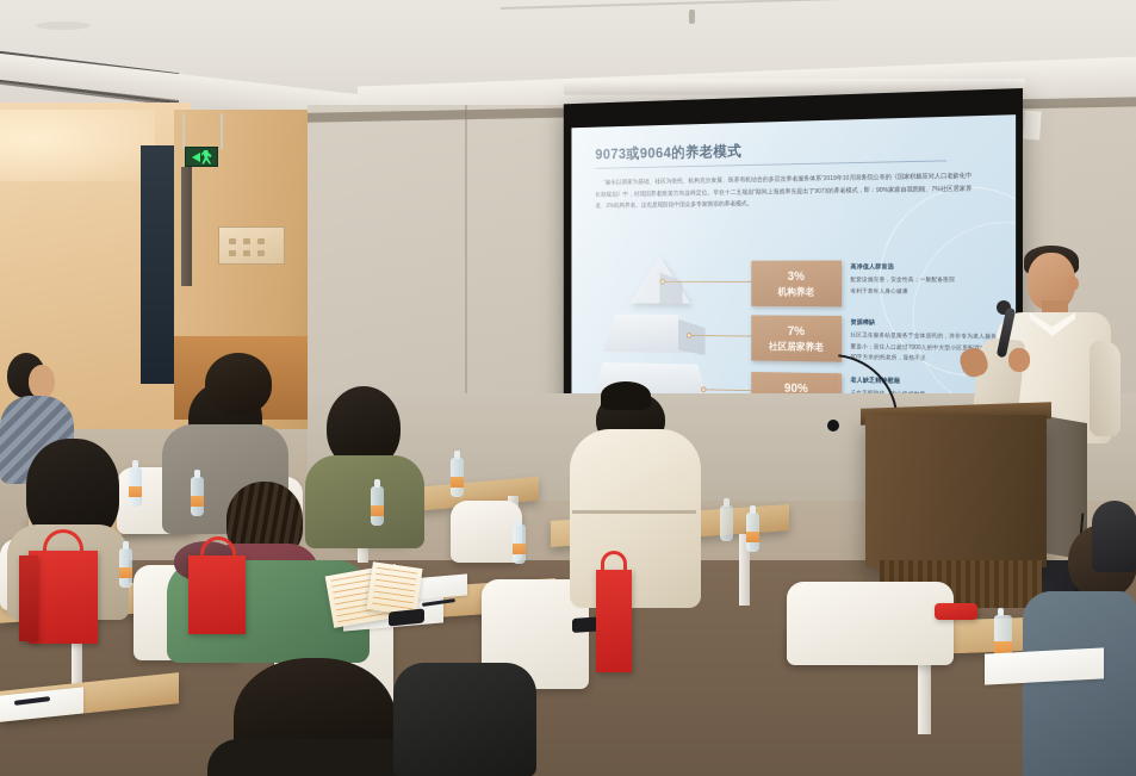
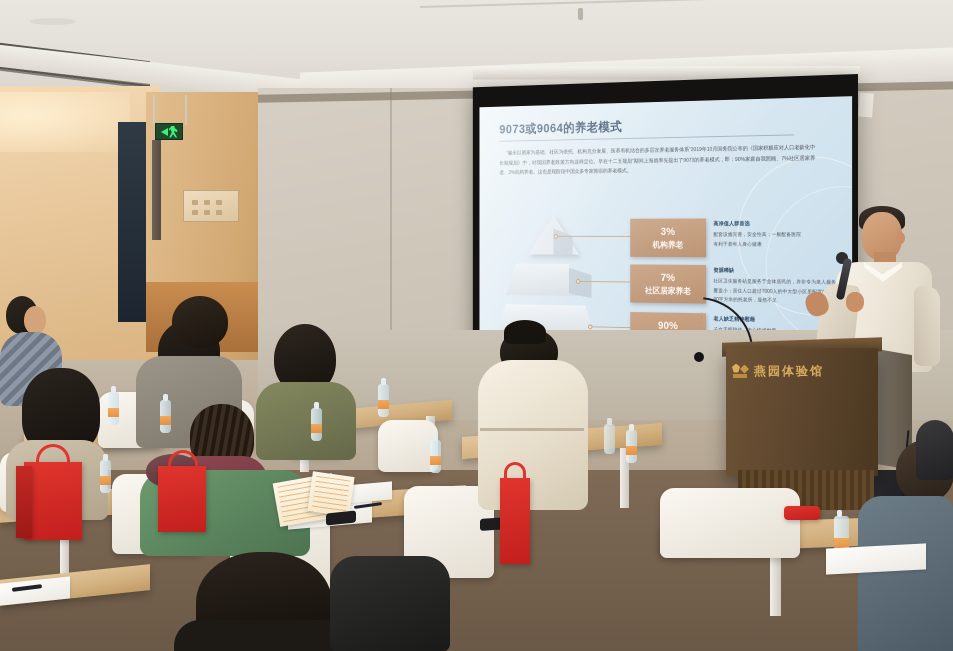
+ 燕园体验馆
